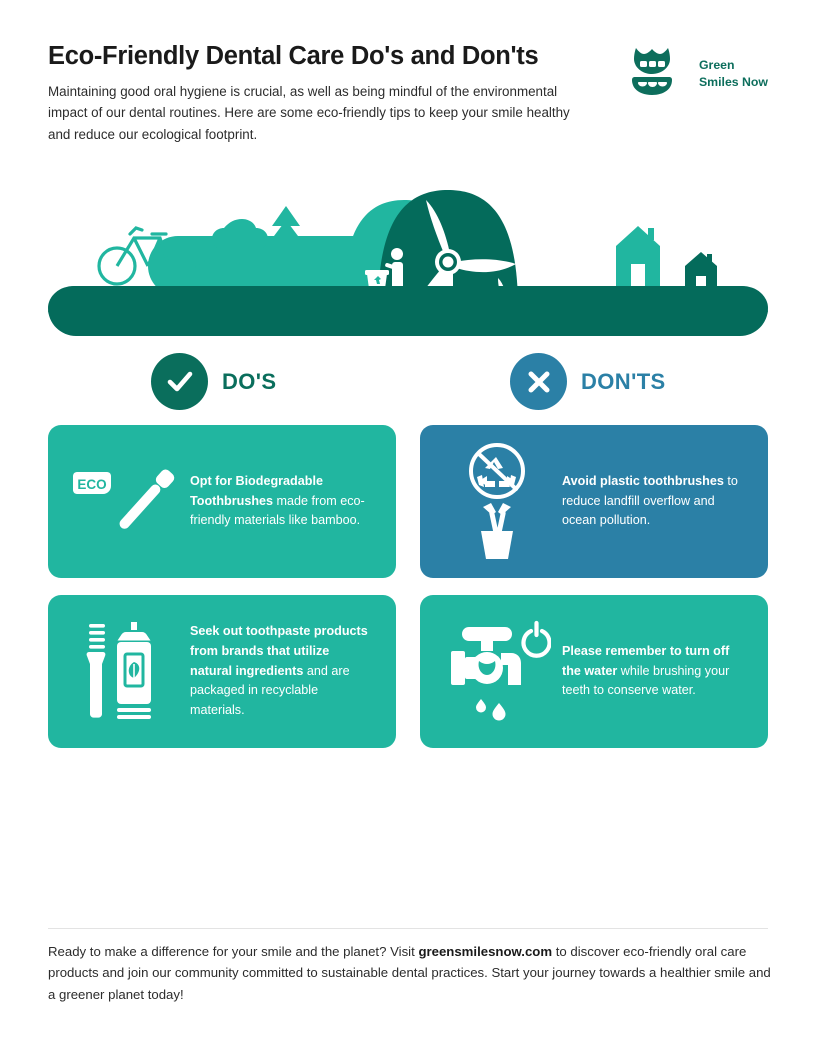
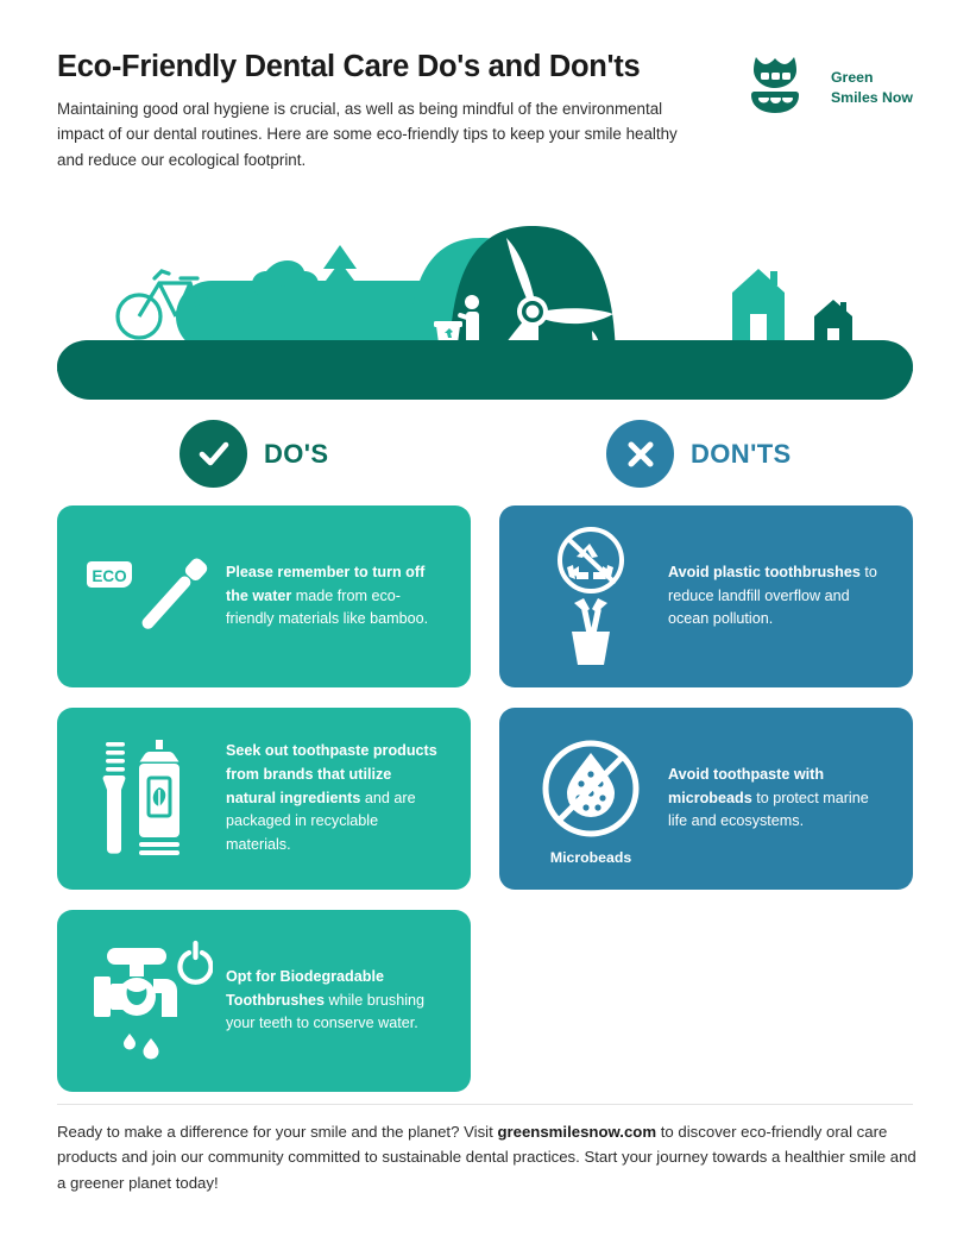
  Eco-Friendly Dental Care Do's and Don'ts
  Maintaining good oral hygiene is crucial, as well as being mindful of the environmental impact of our dental routines. Here are some eco-friendly tips to keep your smile healthy and reduce our ecological footprint.
  Green
  Smiles Now
  DO'S
  DON'TS
  ECO
- Opt for Biodegradable Toothbrushes made from eco-friendly materials like bamboo.
+ Please remember to turn off the water made from eco-friendly materials like bamboo.
  Avoid plastic toothbrushes to reduce landfill overflow and ocean pollution.
  Seek out toothpaste products from brands that utilize natural ingredients and are packaged in recyclable materials.
+ Microbeads
+ Avoid toothpaste with microbeads to protect marine life and ecosystems.
- Please remember to turn off the water while brushing your teeth to conserve water.
+ Opt for Biodegradable Toothbrushes while brushing your teeth to conserve water.
  Ready to make a difference for your smile and the planet? Visit greensmilesnow.com to discover eco-friendly oral care products and join our community committed to sustainable dental practices. Start your journey towards a healthier smile and a greener planet today!
